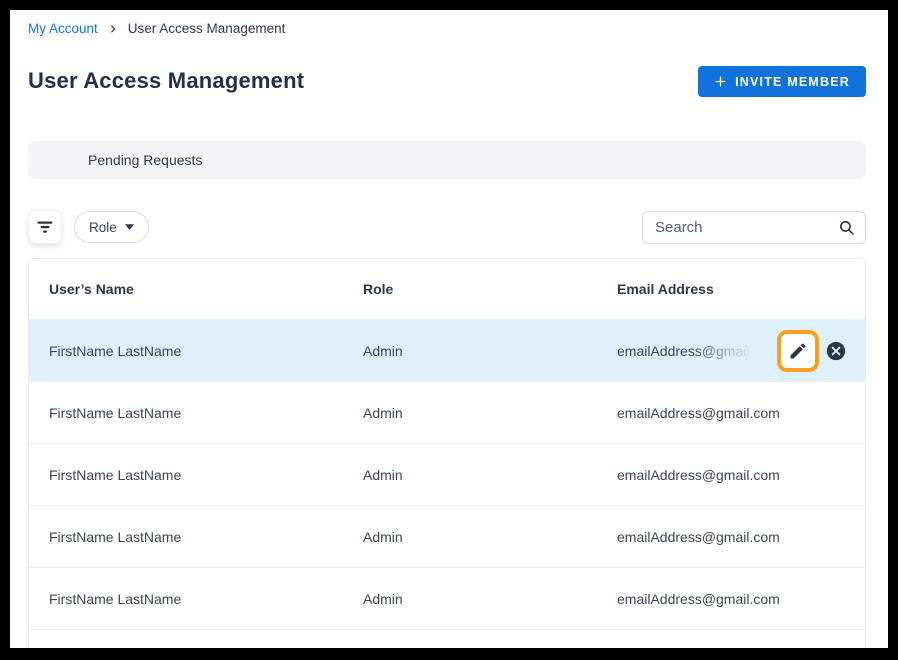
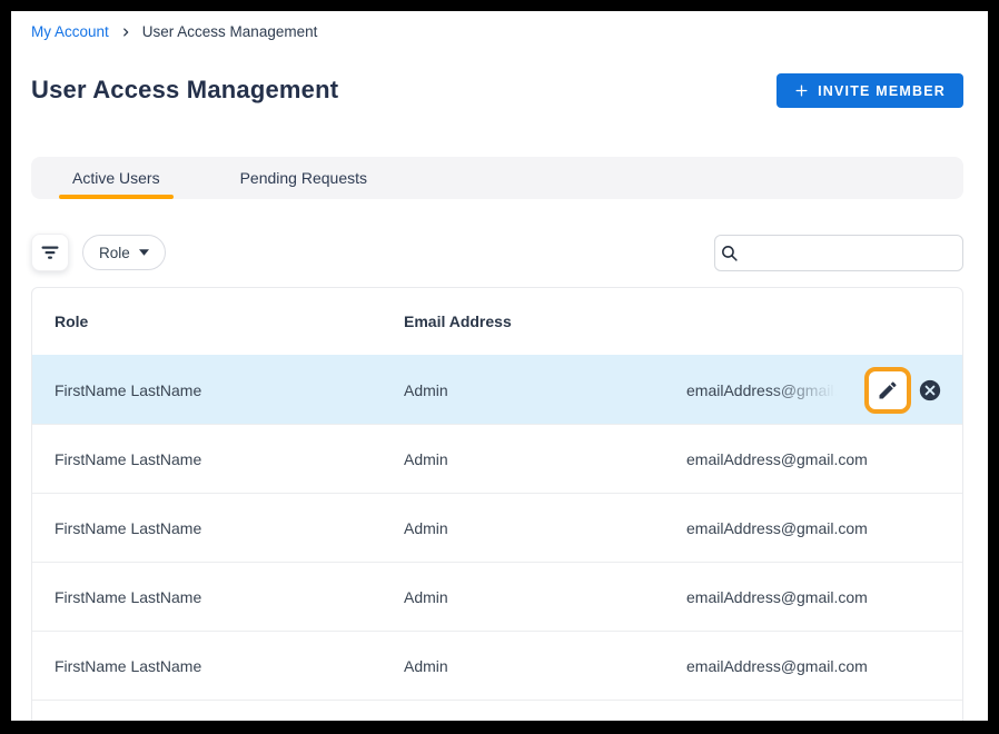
  My Account
  User Access Management
  User Access Management
  INVITE MEMBER
+ Active Users
  Pending Requests
  Role
- Search
- User’s Name
  Role
  Email Address
  FirstName LastName
  Admin
  emailAddress@gmail.com
  FirstName LastName
  Admin
  emailAddress@gmail.com
  FirstName LastName
  Admin
  emailAddress@gmail.com
  FirstName LastName
  Admin
  emailAddress@gmail.com
  FirstName LastName
  Admin
  emailAddress@gmail.com
